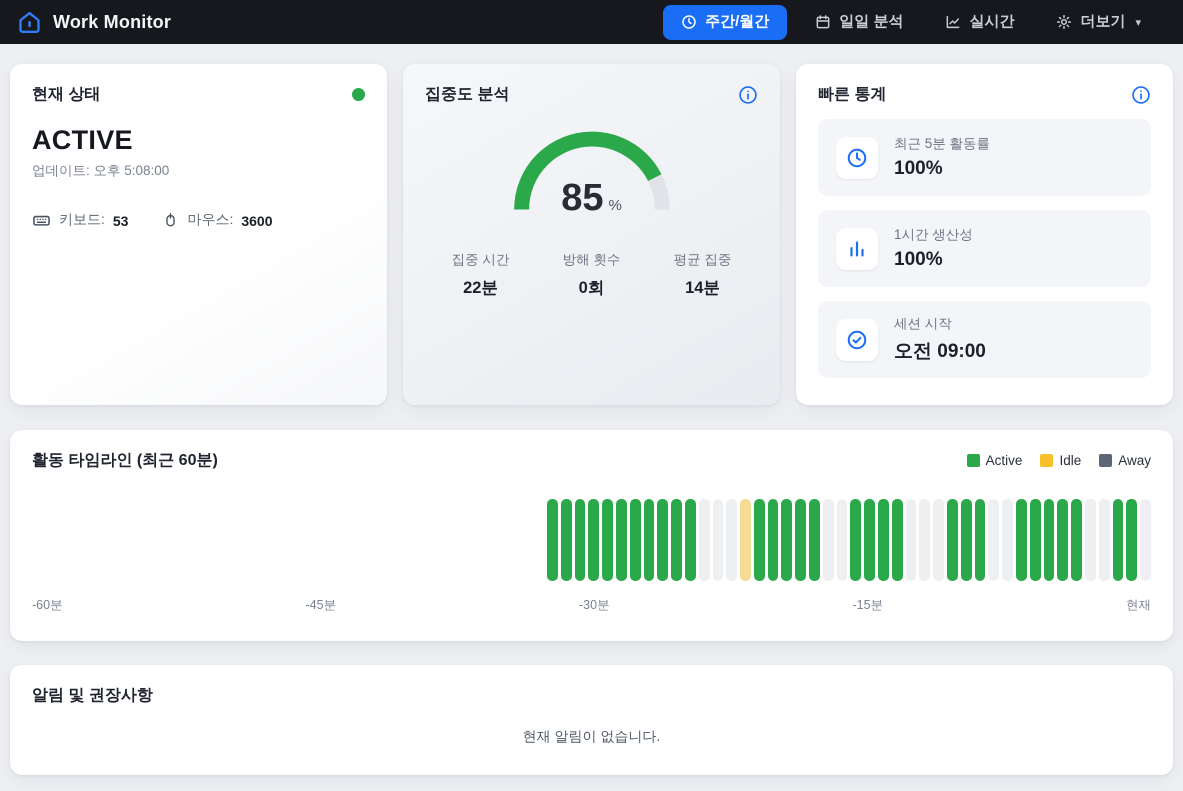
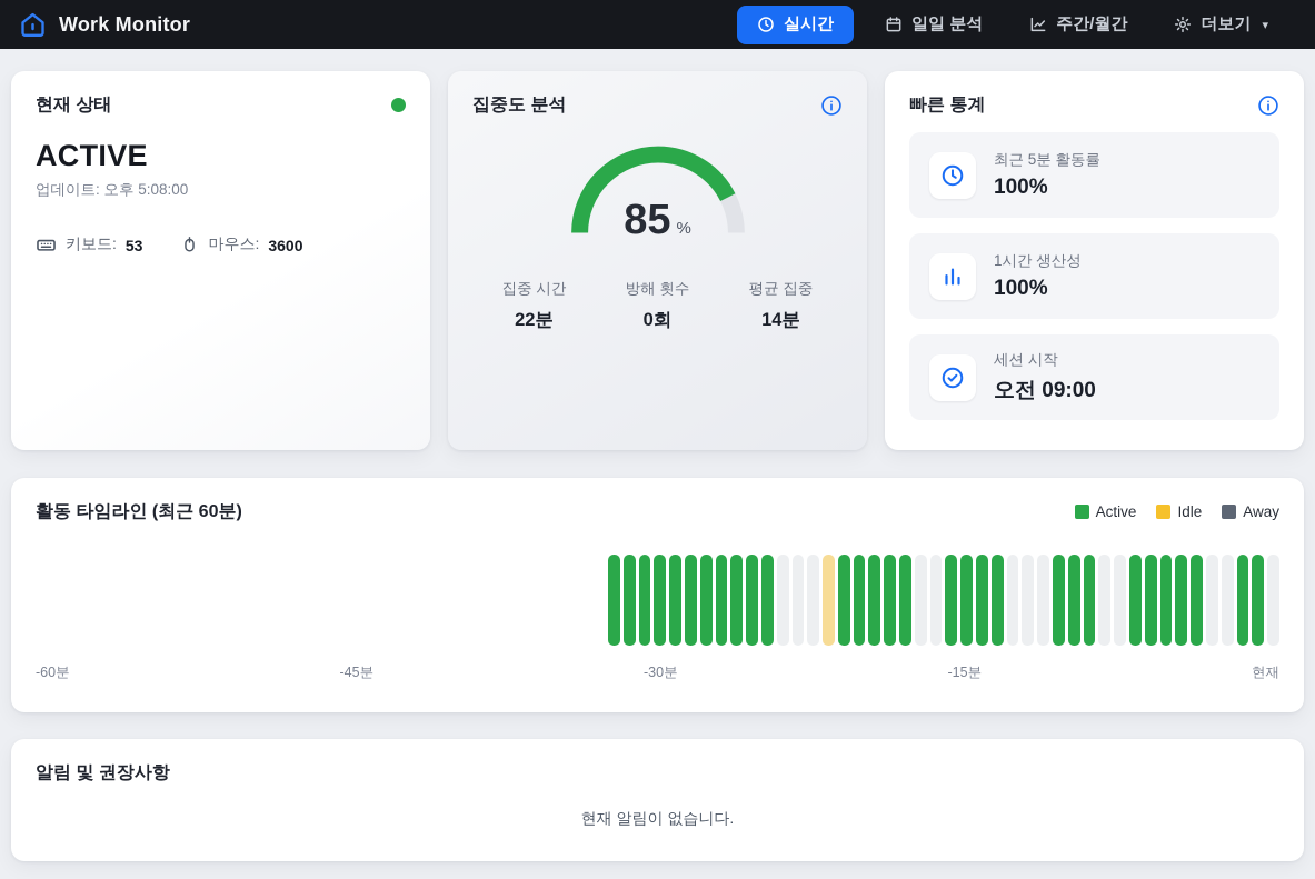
  Work Monitor
- 주간/월간
+ 실시간
  일일 분석
- 실시간
+ 주간/월간
  더보기
  ▾
  현재 상태
  ACTIVE
  업데이트: 오후 5:08:00
  키보드:
  53
  마우스:
  3600
  집중도 분석
  85
  %
  집중 시간
  22분
  방해 횟수
  0회
  평균 집중
  14분
  빠른 통계
  최근 5분 활동률
  100%
  1시간 생산성
  100%
  세션 시작
  오전 09:00
  활동 타임라인 (최근 60분)
  Active
  Idle
  Away
  -60분
  -45분
  -30분
  -15분
  현재
  알림 및 권장사항
  현재 알림이 없습니다.
